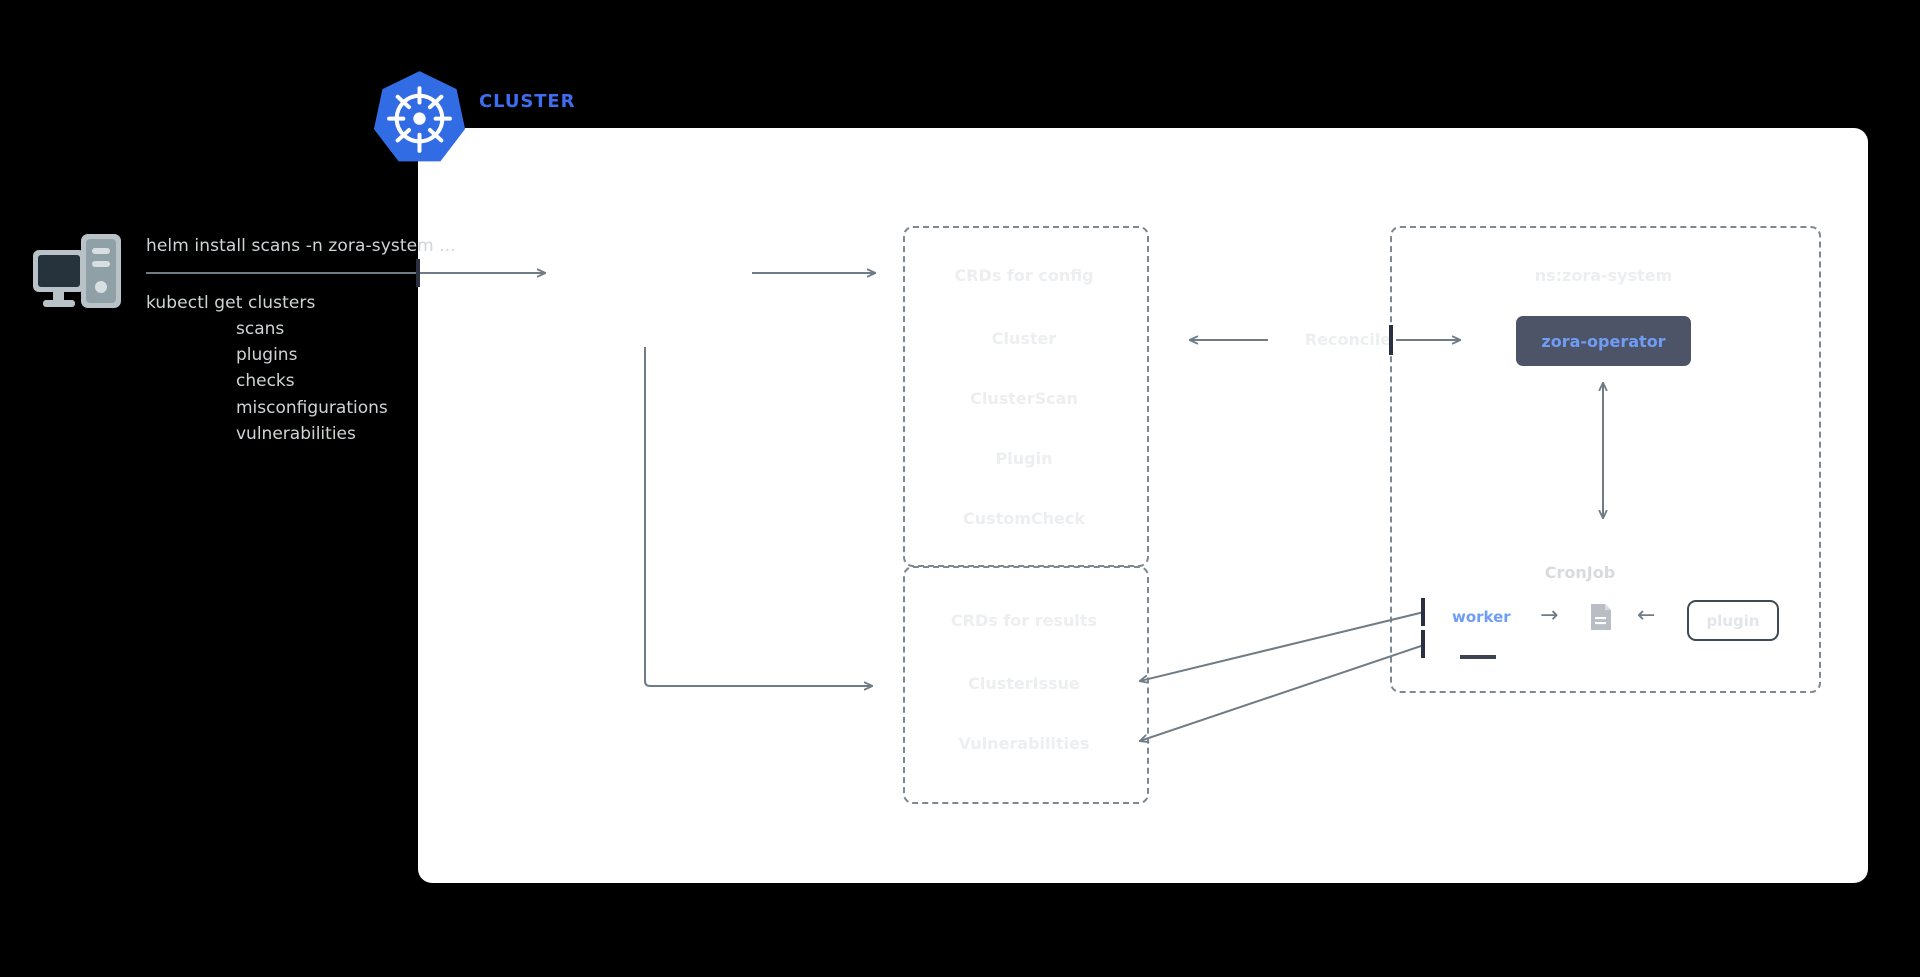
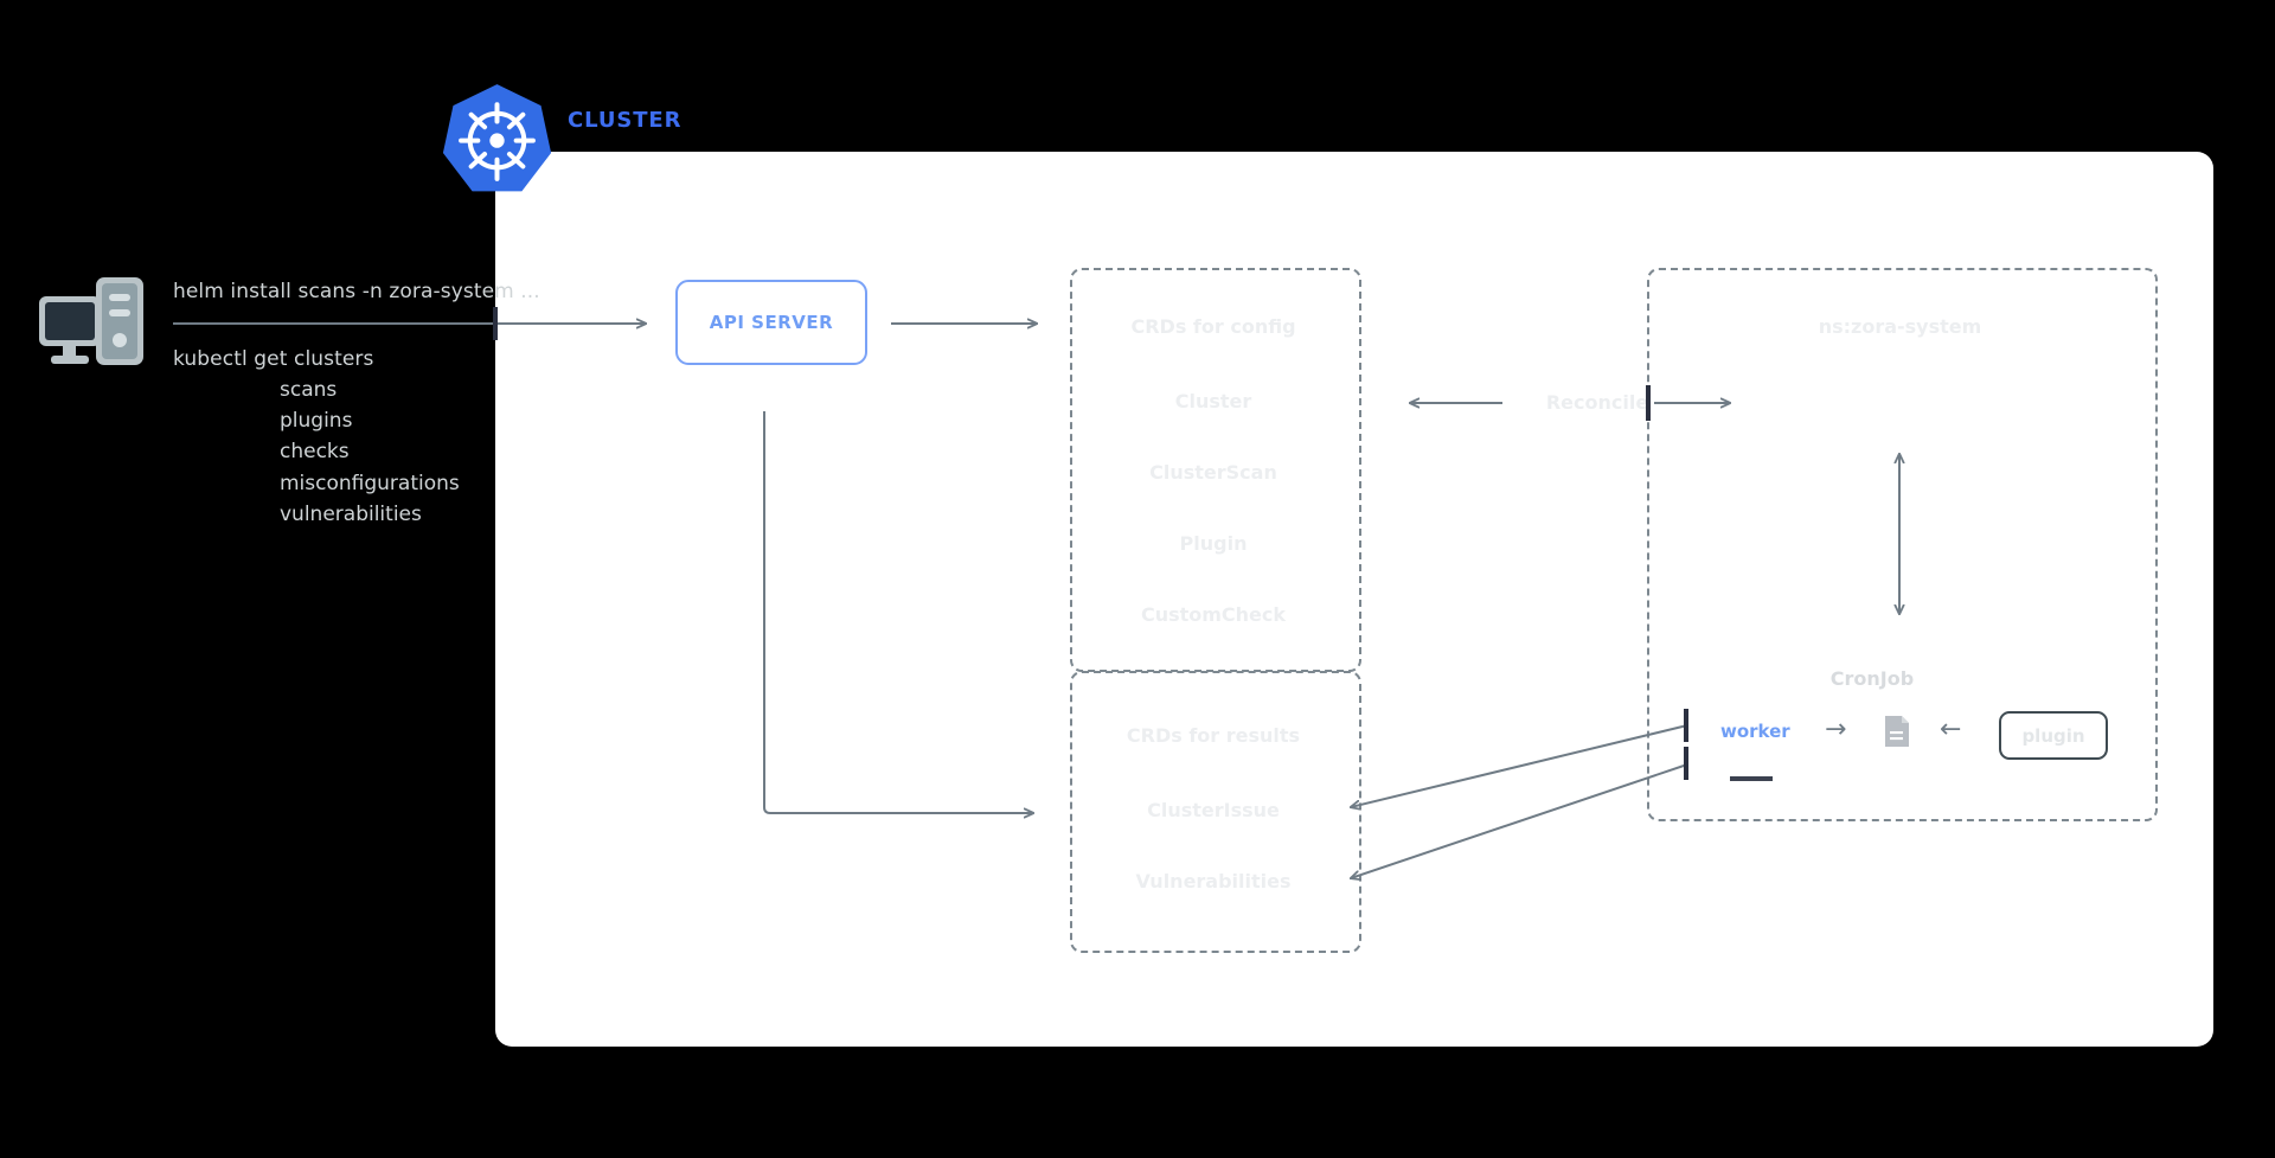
  CLUSTER
  helm install scans -n zora-system ...
  kubectl get clusters
  scans
  plugins
  checks
  misconfigurations
  vulnerabilities
+ API SERVER
  Reconcile
  CronJob
- zora-operator
  worker
  →
  ←
  plugin
